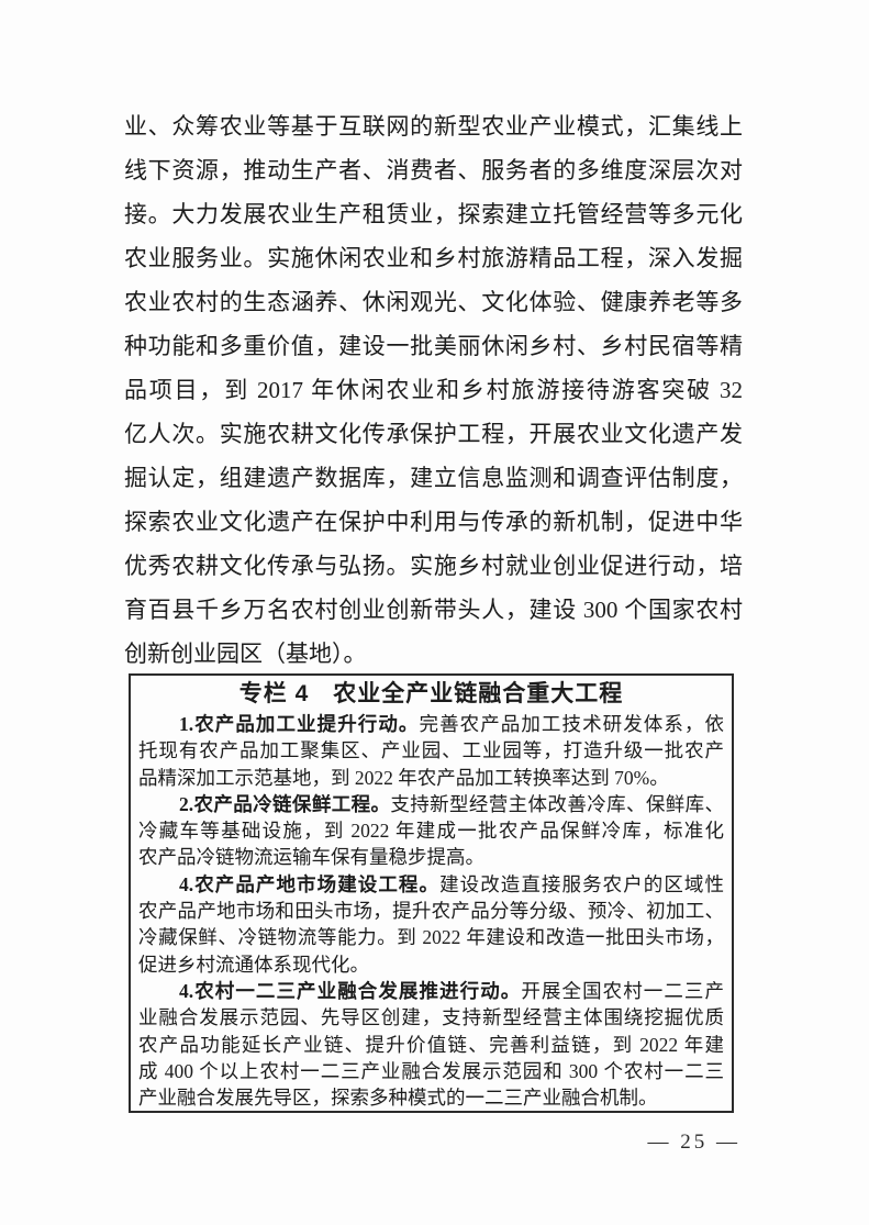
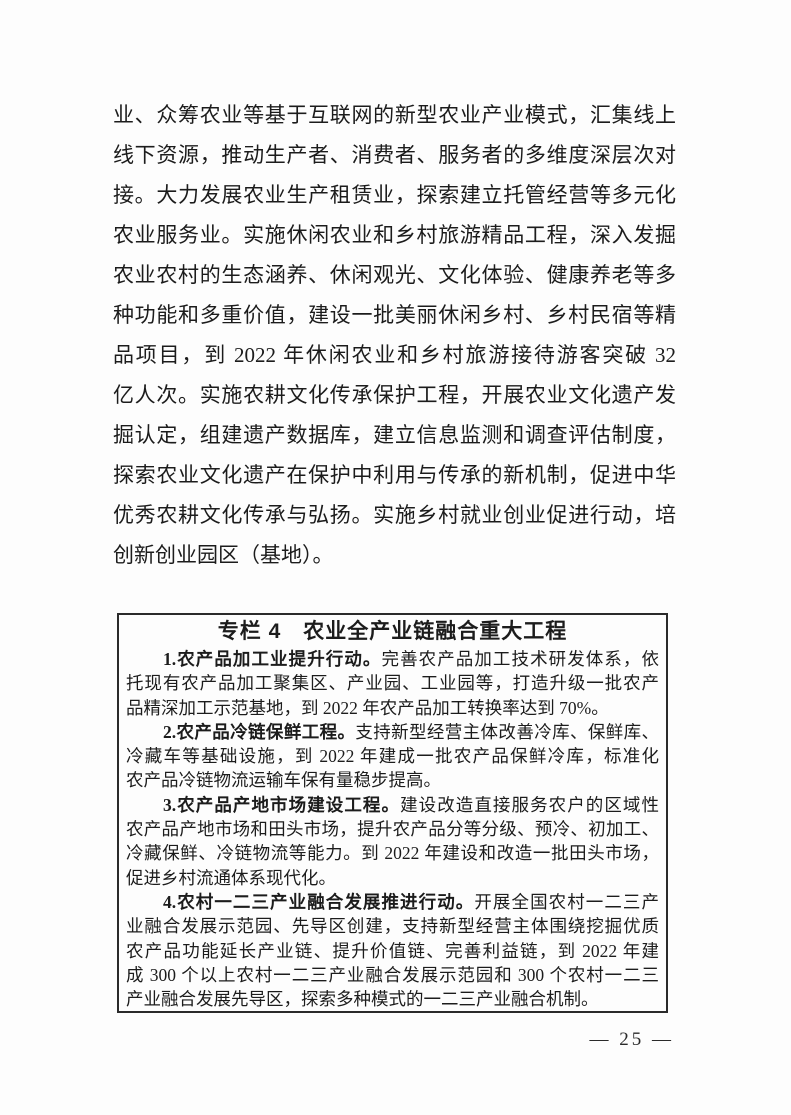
  业、众筹农业等基于互联网的新型农业产业模式，汇集线上
  线下资源，推动生产者、消费者、服务者的多维度深层次对
  接。大力发展农业生产租赁业，探索建立托管经营等多元化
  农业服务业。实施休闲农业和乡村旅游精品工程，深入发掘
  农业农村的生态涵养、休闲观光、文化体验、健康养老等多
  种功能和多重价值，建设一批美丽休闲乡村、乡村民宿等精
- 品项目，到 2017 年休闲农业和乡村旅游接待游客突破 32
+ 品项目，到 2022 年休闲农业和乡村旅游接待游客突破 32
  亿人次。实施农耕文化传承保护工程，开展农业文化遗产发
  掘认定，组建遗产数据库，建立信息监测和调查评估制度，
  探索农业文化遗产在保护中利用与传承的新机制，促进中华
  优秀农耕文化传承与弘扬。实施乡村就业创业促进行动，培
- 育百县千乡万名农村创业创新带头人，建设 300 个国家农村
  创新创业园区（基地）。
  专栏 4 农业全产业链融合重大工程
  1.农产品加工业提升行动。完善农产品加工技术研发体系，依
  托现有农产品加工聚集区、产业园、工业园等，打造升级一批农产
  品精深加工示范基地，到 2022 年农产品加工转换率达到 70%。
  2.农产品冷链保鲜工程。支持新型经营主体改善冷库、保鲜库、
  冷藏车等基础设施，到 2022 年建成一批农产品保鲜冷库，标准化
  农产品冷链物流运输车保有量稳步提高。
- 4.农产品产地市场建设工程。建设改造直接服务农户的区域性
+ 3.农产品产地市场建设工程。建设改造直接服务农户的区域性
  农产品产地市场和田头市场，提升农产品分等分级、预冷、初加工、
  冷藏保鲜、冷链物流等能力。到 2022 年建设和改造一批田头市场，
  促进乡村流通体系现代化。
  4.农村一二三产业融合发展推进行动。开展全国农村一二三产
  业融合发展示范园、先导区创建，支持新型经营主体围绕挖掘优质
  农产品功能延长产业链、提升价值链、完善利益链，到 2022 年建
- 成 400 个以上农村一二三产业融合发展示范园和 300 个农村一二三
+ 成 300 个以上农村一二三产业融合发展示范园和 300 个农村一二三
  产业融合发展先导区，探索多种模式的一二三产业融合机制。
  — 25 —
